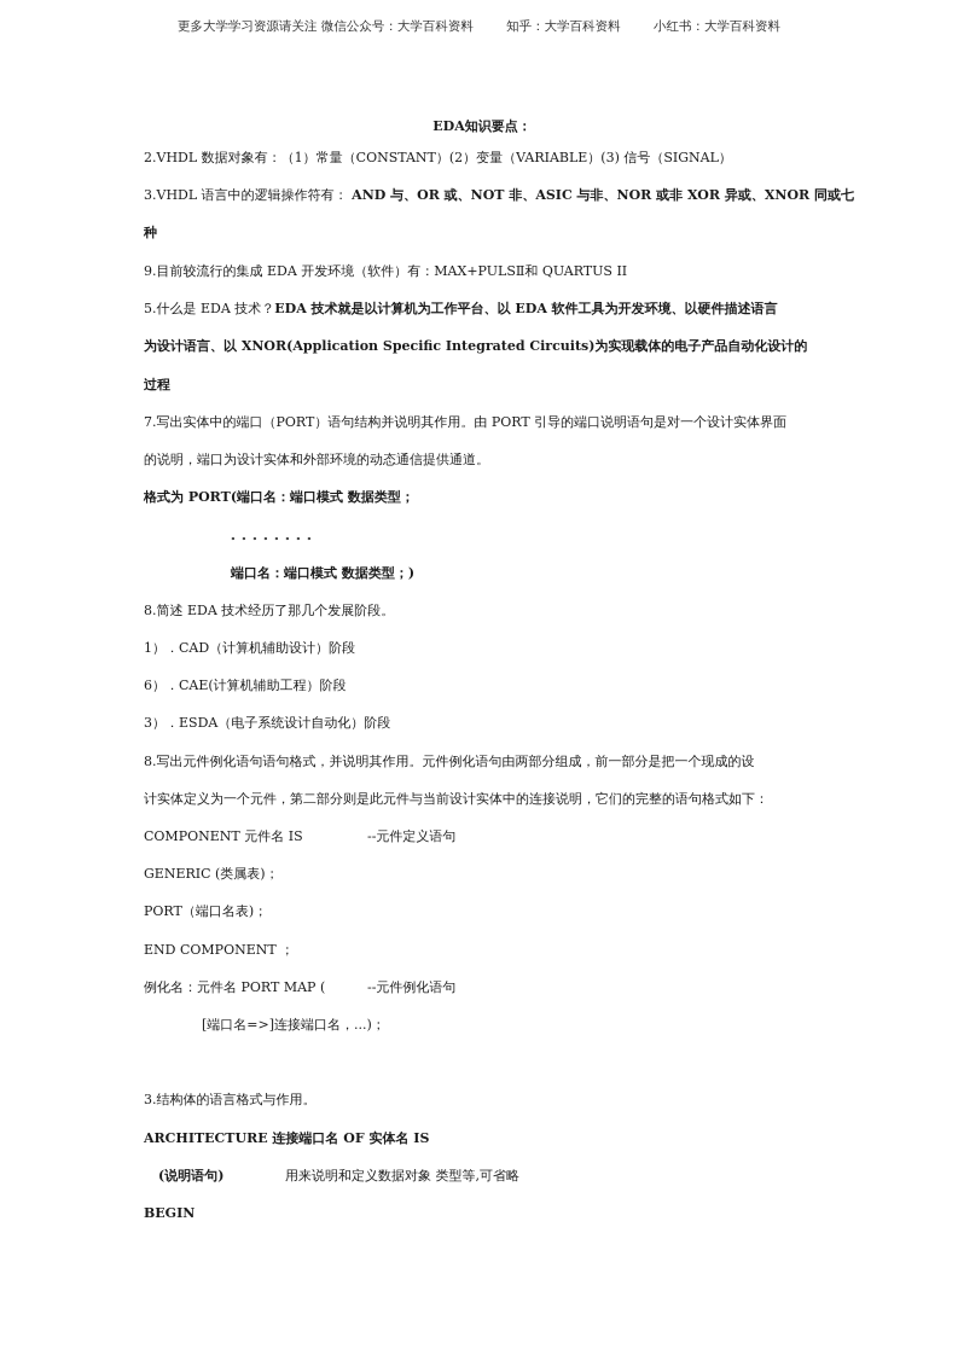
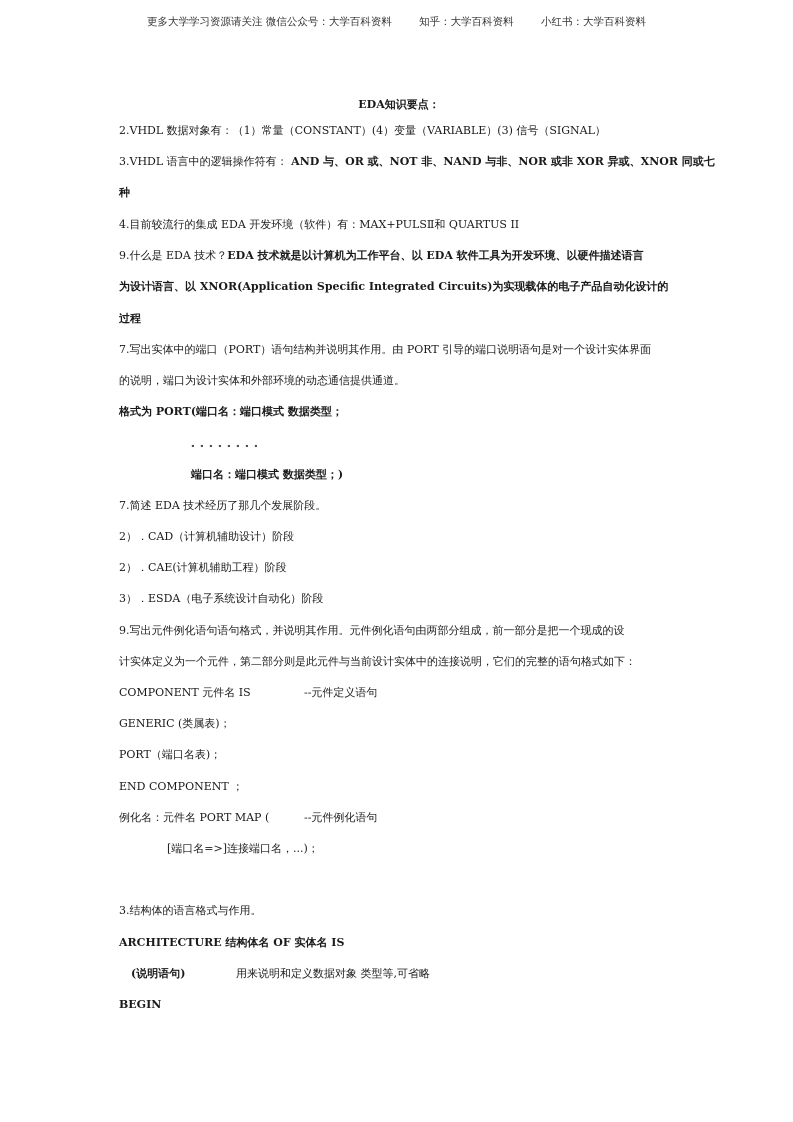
  更多大学学习资源请关注 微信公众号：大学百科资料 知乎：大学百科资料 小红书：大学百科资料
  EDA知识要点：
- 2.VHDL 数据对象有：（1）常量（CONSTANT）(2）变量（VARIABLE）(3) 信号（SIGNAL）
+ 2.VHDL 数据对象有：（1）常量（CONSTANT）(4）变量（VARIABLE）(3) 信号（SIGNAL）
- 3.VHDL 语言中的逻辑操作符有： AND 与、OR 或、NOT 非、ASIC 与非、NOR 或非 XOR 异或、XNOR 同或七
+ 3.VHDL 语言中的逻辑操作符有： AND 与、OR 或、NOT 非、NAND 与非、NOR 或非 XOR 异或、XNOR 同或七
  种
- 9.目前较流行的集成 EDA 开发环境（软件）有：MAX+PULSⅡ和 QUARTUS II
+ 4.目前较流行的集成 EDA 开发环境（软件）有：MAX+PULSⅡ和 QUARTUS II
- 5.什么是 EDA 技术？EDA 技术就是以计算机为工作平台、以 EDA 软件工具为开发环境、以硬件描述语言
+ 9.什么是 EDA 技术？EDA 技术就是以计算机为工作平台、以 EDA 软件工具为开发环境、以硬件描述语言
  为设计语言、以 XNOR(Application Specific Integrated Circuits)为实现载体的电子产品自动化设计的
  过程
  7.写出实体中的端口（PORT）语句结构并说明其作用。由 PORT 引导的端口说明语句是对一个设计实体界面
  的说明，端口为设计实体和外部环境的动态通信提供通道。
  格式为 PORT(端口名：端口模式 数据类型；
  。。。。。。。。
  端口名：端口模式 数据类型；)
- 8.简述 EDA 技术经历了那几个发展阶段。
+ 7.简述 EDA 技术经历了那几个发展阶段。
- 1）．CAD（计算机辅助设计）阶段
+ 2）．CAD（计算机辅助设计）阶段
- 6）．CAE(计算机辅助工程）阶段
+ 2）．CAE(计算机辅助工程）阶段
  3）．ESDA（电子系统设计自动化）阶段
- 8.写出元件例化语句语句格式，并说明其作用。元件例化语句由两部分组成，前一部分是把一个现成的设
+ 9.写出元件例化语句语句格式，并说明其作用。元件例化语句由两部分组成，前一部分是把一个现成的设
  计实体定义为一个元件，第二部分则是此元件与当前设计实体中的连接说明，它们的完整的语句格式如下：
  COMPONENT 元件名 IS
  --元件定义语句
  GENERIC (类属表)；
  PORT（端口名表)；
  END COMPONENT ；
  例化名：元件名 PORT MAP (
  --元件例化语句
  [端口名=>]连接端口名，...)；
  3.结构体的语言格式与作用。
- ARCHITECTURE 连接端口名 OF 实体名 IS
+ ARCHITECTURE 结构体名 OF 实体名 IS
  (说明语句)
  用来说明和定义数据对象 类型等,可省略
  BEGIN
